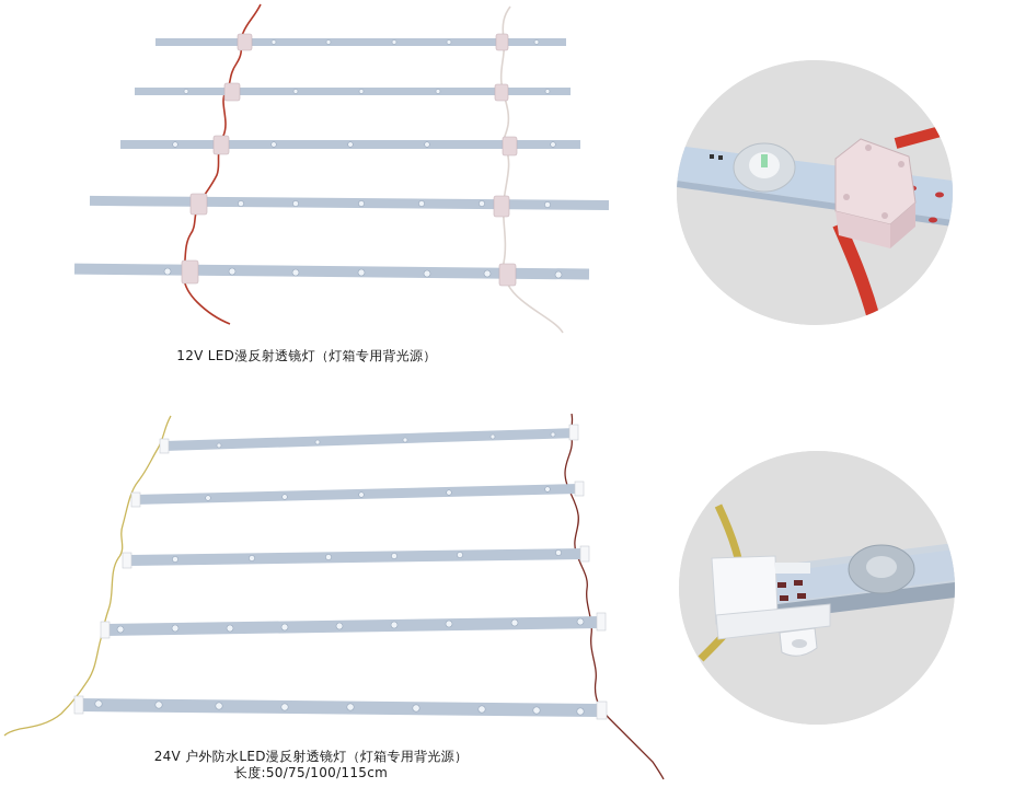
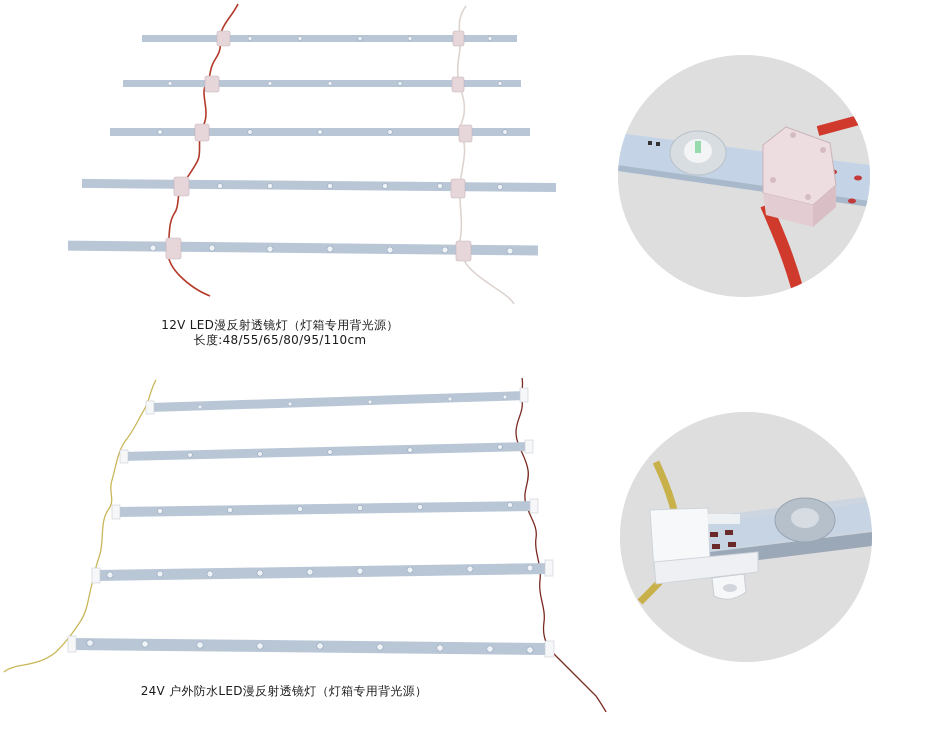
  12V LED漫反射透镜灯（灯箱专用背光源）
+ 长度:48/55/65/80/95/110cm
  24V 户外防水LED漫反射透镜灯（灯箱专用背光源）
- 长度:50/75/100/115cm
